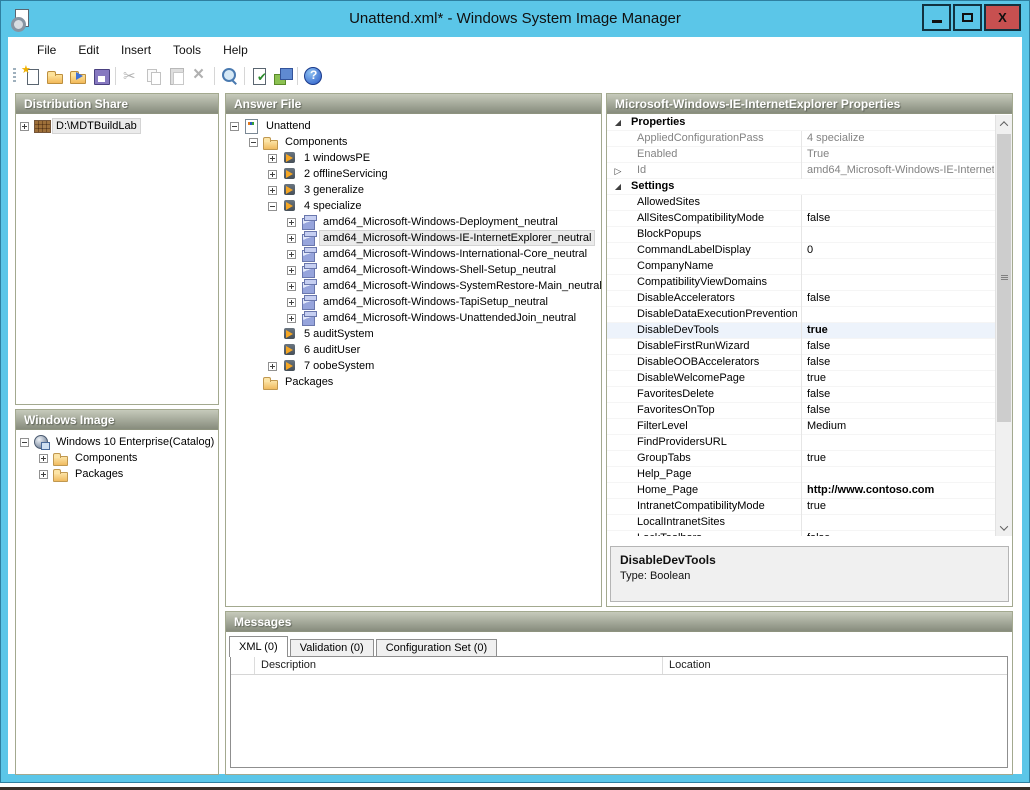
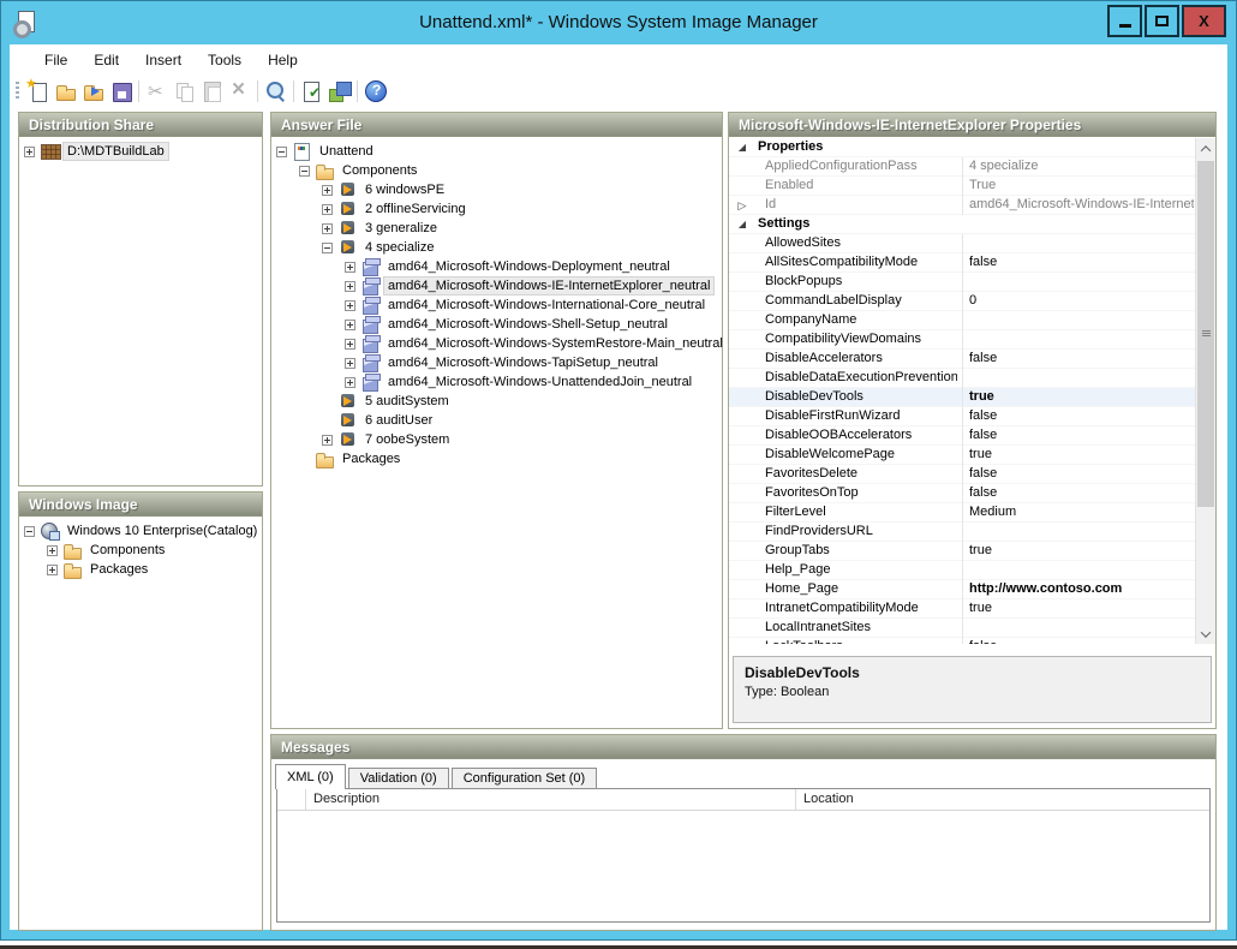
  Unattend.xml* - Windows System Image Manager
  X
  File
  Edit
  Insert
  Tools
  Help
  Distribution Share
  D:\MDTBuildLab
  Windows Image
  Windows 10 Enterprise(Catalog)
  Components
  Packages
  Answer File
  Unattend
  Components
- 1 windowsPE
+ 6 windowsPE
  2 offlineServicing
  3 generalize
  4 specialize
  amd64_Microsoft-Windows-Deployment_neutral
  amd64_Microsoft-Windows-IE-InternetExplorer_neutral
  amd64_Microsoft-Windows-International-Core_neutral
  amd64_Microsoft-Windows-Shell-Setup_neutral
  amd64_Microsoft-Windows-SystemRestore-Main_neutral
  amd64_Microsoft-Windows-TapiSetup_neutral
  amd64_Microsoft-Windows-UnattendedJoin_neutral
  5 auditSystem
  6 auditUser
  7 oobeSystem
  Packages
  Microsoft-Windows-IE-InternetExplorer Properties
  ◢
  Properties
  AppliedConfigurationPass
  4 specialize
  Enabled
  True
  ▷
  Id
  amd64_Microsoft-Windows-IE-Internet
  ◢
  Settings
  AllowedSites
  AllSitesCompatibilityMode
  false
  BlockPopups
  CommandLabelDisplay
  0
  CompanyName
  CompatibilityViewDomains
  DisableAccelerators
  false
  DisableDataExecutionPrevention
  DisableDevTools
  true
  DisableFirstRunWizard
  false
  DisableOOBAccelerators
  false
  DisableWelcomePage
  true
  FavoritesDelete
  false
  FavoritesOnTop
  false
  FilterLevel
  Medium
  FindProvidersURL
  GroupTabs
  true
  Help_Page
  Home_Page
  http://www.contoso.com
  IntranetCompatibilityMode
  true
  LocalIntranetSites
  DisableDevTools
  Type: Boolean
  Messages
  XML (0)
  Validation (0)
  Configuration Set (0)
  Description
  Location
